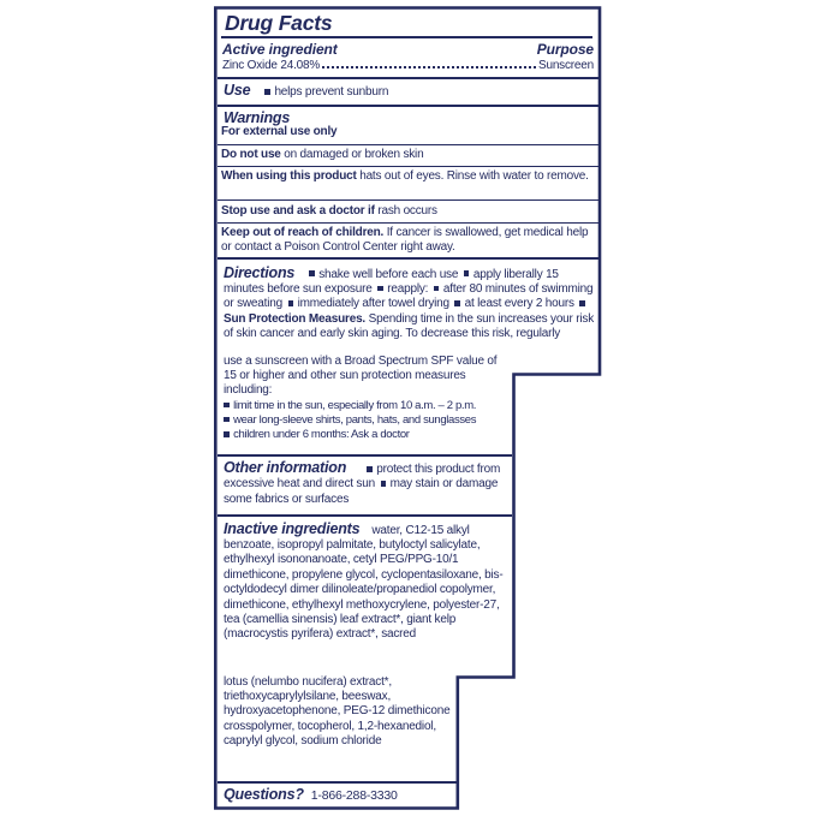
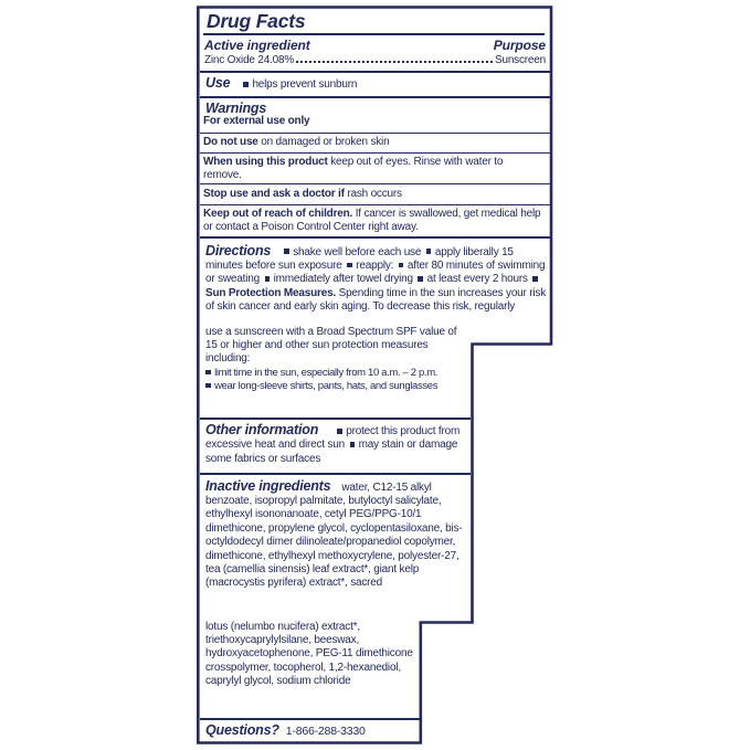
  Drug Facts
  Active ingredient
  Purpose
  Zinc Oxide 24.08%
  Sunscreen
  Use helps prevent sunburn
  Warnings
  For external use only
  Do not use on damaged or broken skin
- When using this product hats out of eyes. Rinse with water to remove.
+ When using this product keep out of eyes. Rinse with water to remove.
  Stop use and ask a doctor if rash occurs
  Keep out of reach of children. If cancer is swallowed, get medical help or contact a Poison Control Center right away.
  Directions shake well before each use apply liberally 15 minutes before sun exposure reapply: after 80 minutes of swimming or sweating immediately after towel drying at least every 2 hours Sun Protection Measures. Spending time in the sun increases your risk of skin cancer and early skin aging. To decrease this risk, regularly
  use a sunscreen with a Broad Spectrum SPF value of 15 or higher and other sun protection measures including:
  limit time in the sun, especially from 10 a.m. – 2 p.m.
  wear long-sleeve shirts, pants, hats, and sunglasses
- children under 6 months: Ask a doctor
  Other information protect this product from excessive heat and direct sun may stain or damage some fabrics or surfaces
  Inactive ingredients water, C12-15 alkyl benzoate, isopropyl palmitate, butyloctyl salicylate, ethylhexyl isononanoate, cetyl PEG/PPG-10/1 dimethicone, propylene glycol, cyclopentasiloxane, bis-octyldodecyl dimer dilinoleate/propanediol copolymer, dimethicone, ethylhexyl methoxycrylene, polyester-27, tea (camellia sinensis) leaf extract*, giant kelp (macrocystis pyrifera) extract*, sacred
- lotus (nelumbo nucifera) extract*, triethoxycaprylylsilane, beeswax, hydroxyacetophenone, PEG-12 dimethicone crosspolymer, tocopherol, 1,2-hexanediol, caprylyl glycol, sodium chloride
+ lotus (nelumbo nucifera) extract*, triethoxycaprylylsilane, beeswax, hydroxyacetophenone, PEG-11 dimethicone crosspolymer, tocopherol, 1,2-hexanediol, caprylyl glycol, sodium chloride
  Questions? 1-866-288-3330
